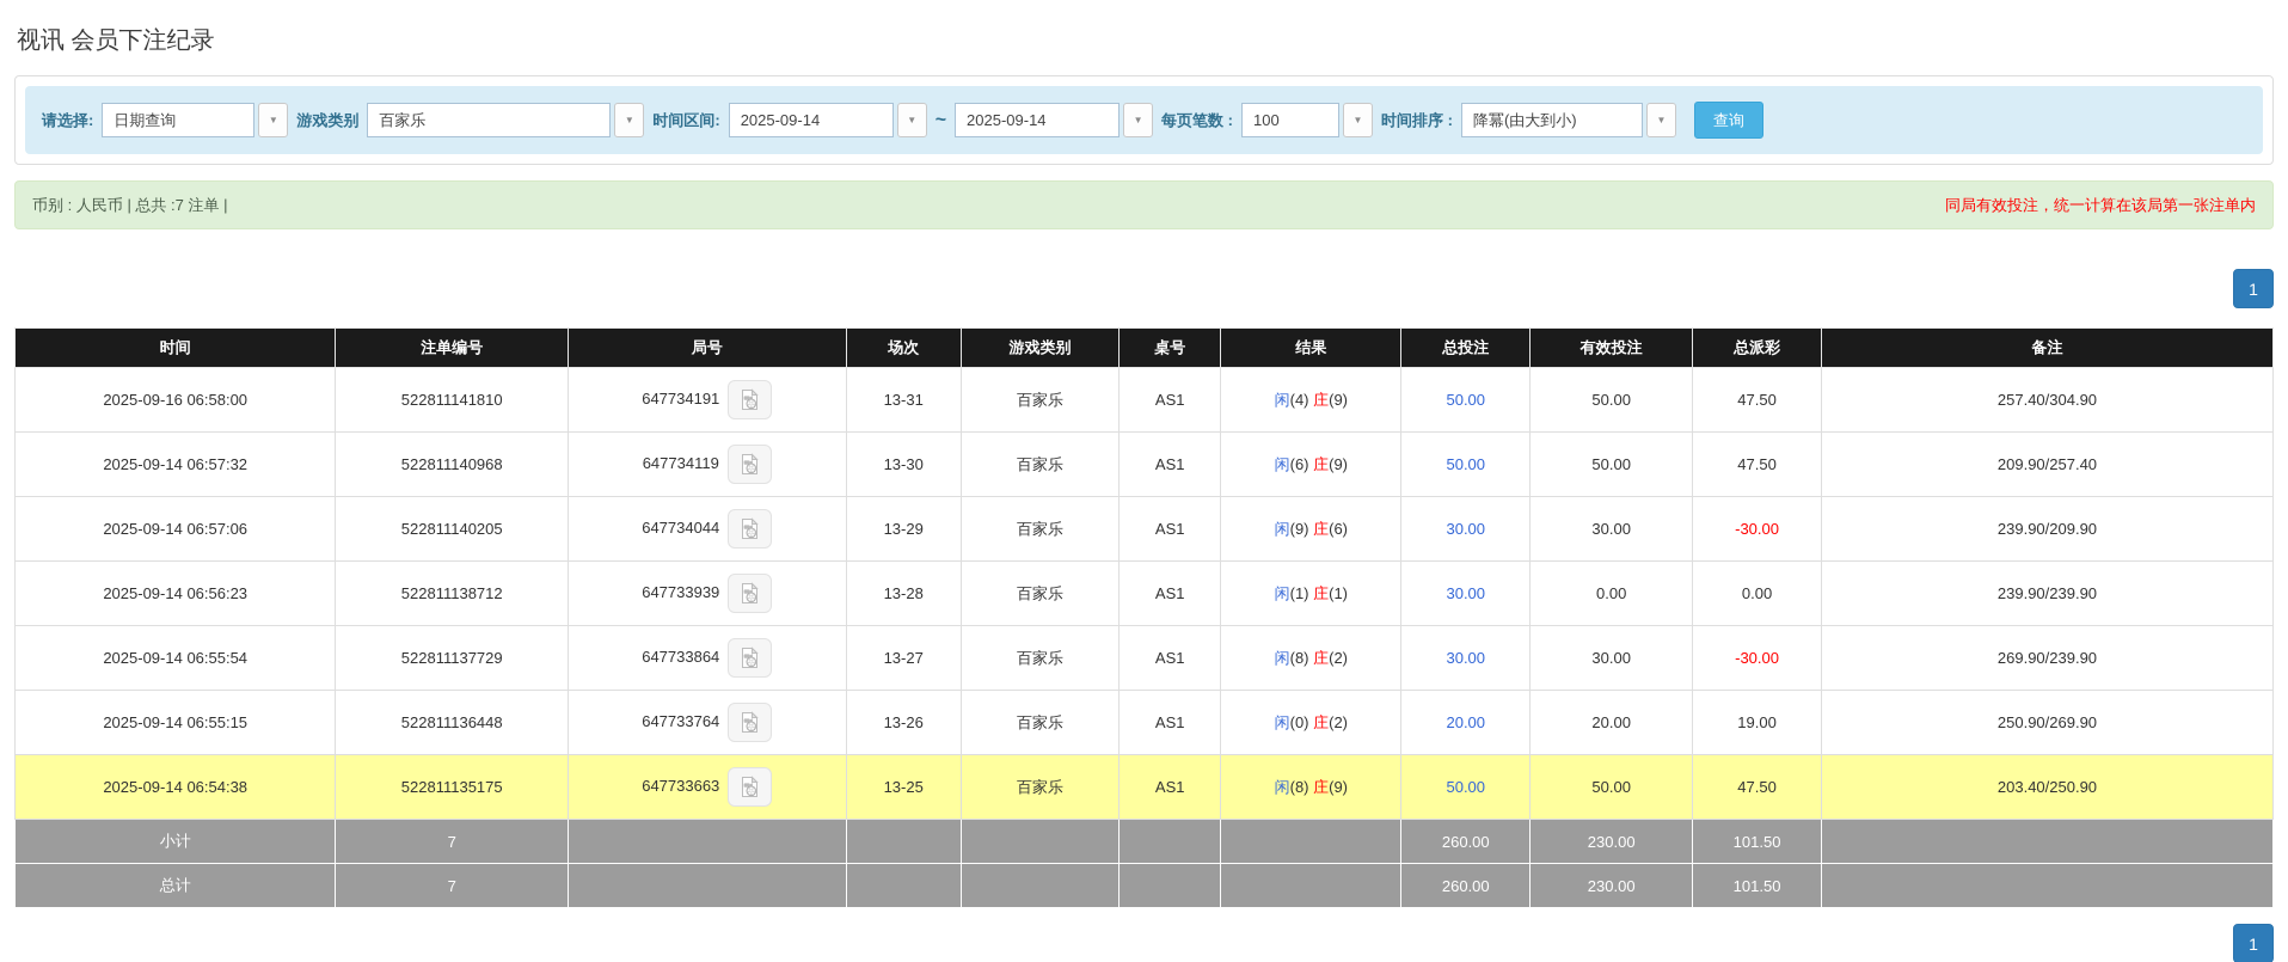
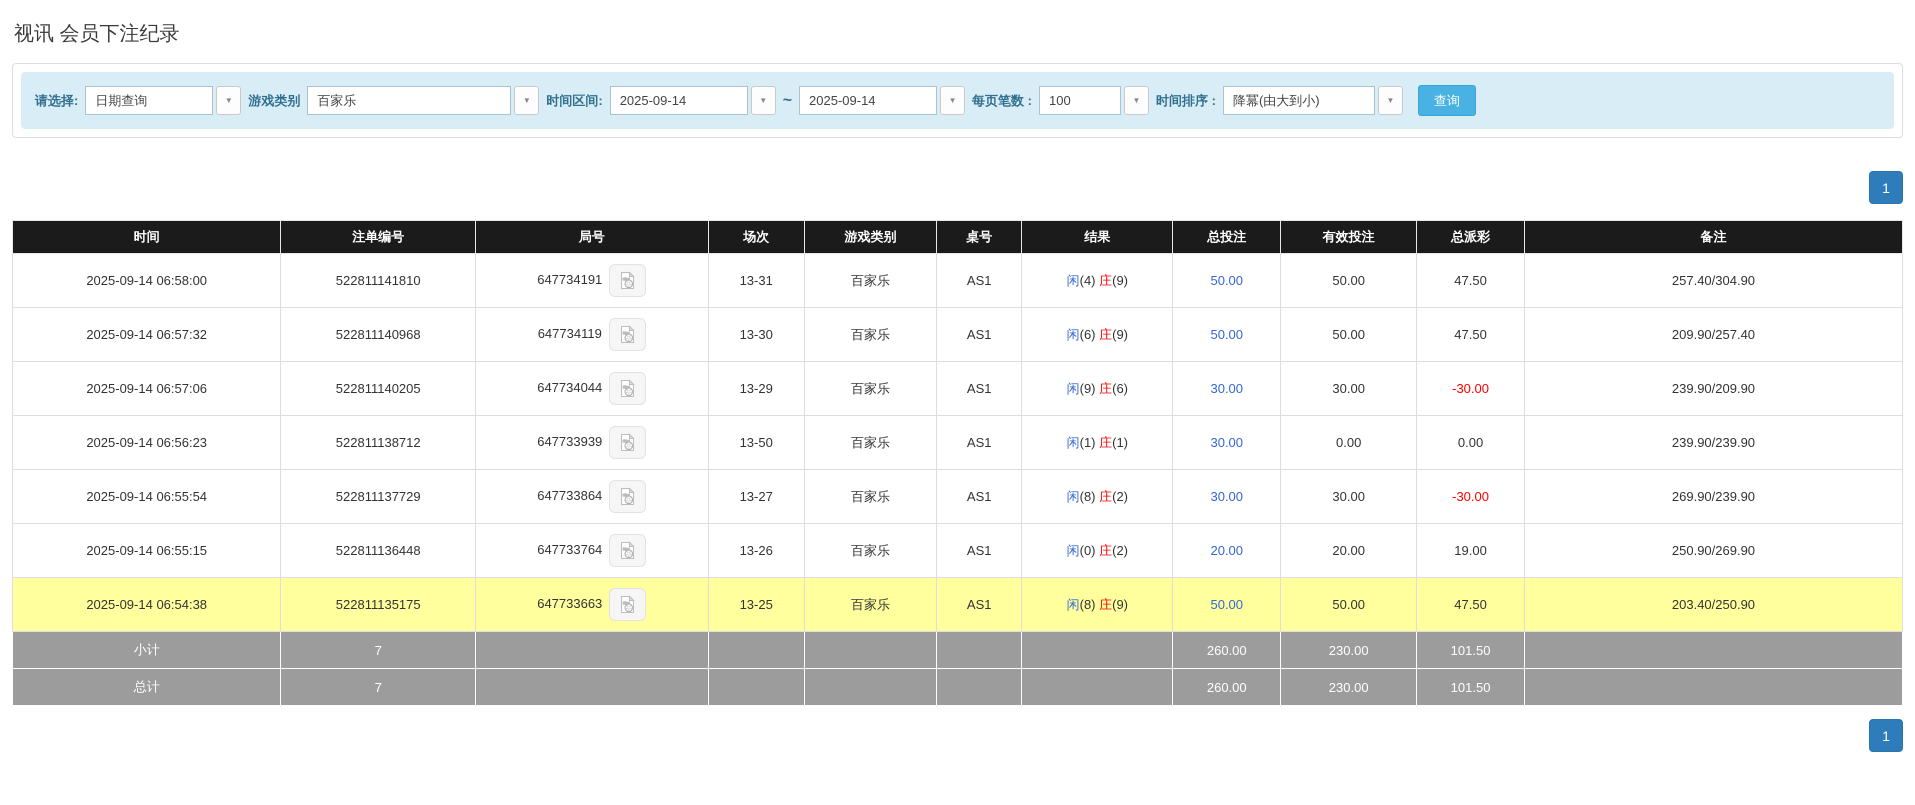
  视讯 会员下注纪录
  请选择:
  日期查询
  ▼
  游戏类别
  百家乐
  ▼
  时间区间:
  2025-09-14
  ▼
  ~
  2025-09-14
  ▼
  每页笔数 :
  100
  ▼
  时间排序 :
  降冪(由大到小)
  ▼
  查询
- 币别 : 人民币 | 总共 :7 注单 |
- 同局有效投注，统一计算在该局第一张注单内
  1
  时间	注单编号	局号	场次	游戏类别	桌号	结果	总投注	有效投注	总派彩	备注
- 2025-09-16 06:58:00	522811141810	647734191	13-31	百家乐	AS1	闲(4) 庄(9)	50.00	50.00	47.50	257.40/304.90
+ 2025-09-14 06:58:00	522811141810	647734191	13-31	百家乐	AS1	闲(4) 庄(9)	50.00	50.00	47.50	257.40/304.90
  2025-09-14 06:57:32	522811140968	647734119	13-30	百家乐	AS1	闲(6) 庄(9)	50.00	50.00	47.50	209.90/257.40
  2025-09-14 06:57:06	522811140205	647734044	13-29	百家乐	AS1	闲(9) 庄(6)	30.00	30.00	-30.00	239.90/209.90
- 2025-09-14 06:56:23	522811138712	647733939	13-28	百家乐	AS1	闲(1) 庄(1)	30.00	0.00	0.00	239.90/239.90
+ 2025-09-14 06:56:23	522811138712	647733939	13-50	百家乐	AS1	闲(1) 庄(1)	30.00	0.00	0.00	239.90/239.90
  2025-09-14 06:55:54	522811137729	647733864	13-27	百家乐	AS1	闲(8) 庄(2)	30.00	30.00	-30.00	269.90/239.90
  2025-09-14 06:55:15	522811136448	647733764	13-26	百家乐	AS1	闲(0) 庄(2)	20.00	20.00	19.00	250.90/269.90
  2025-09-14 06:54:38	522811135175	647733663	13-25	百家乐	AS1	闲(8) 庄(9)	50.00	50.00	47.50	203.40/250.90
  小计	7						260.00	230.00	101.50
  总计	7						260.00	230.00	101.50
  1
